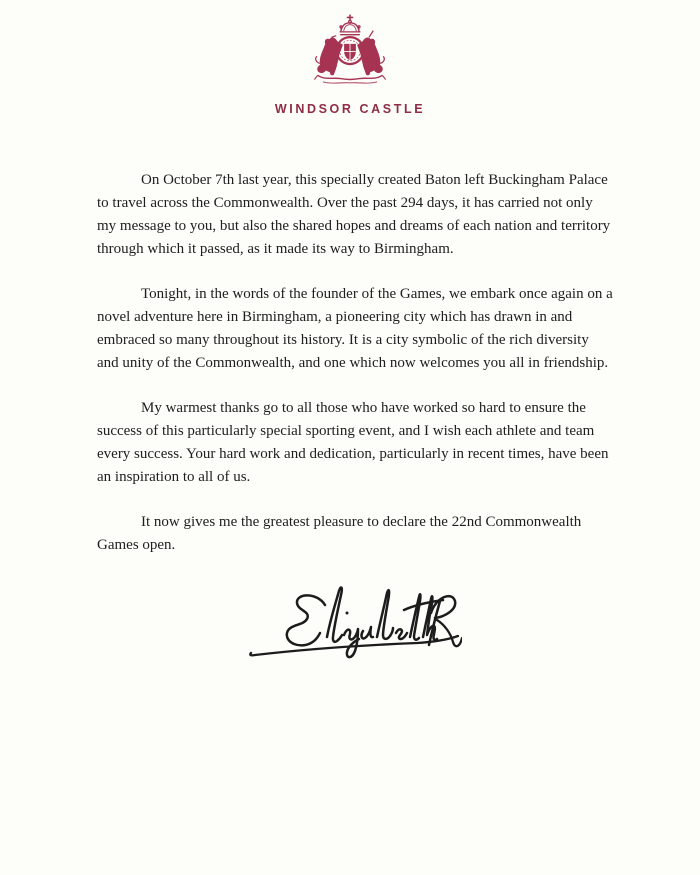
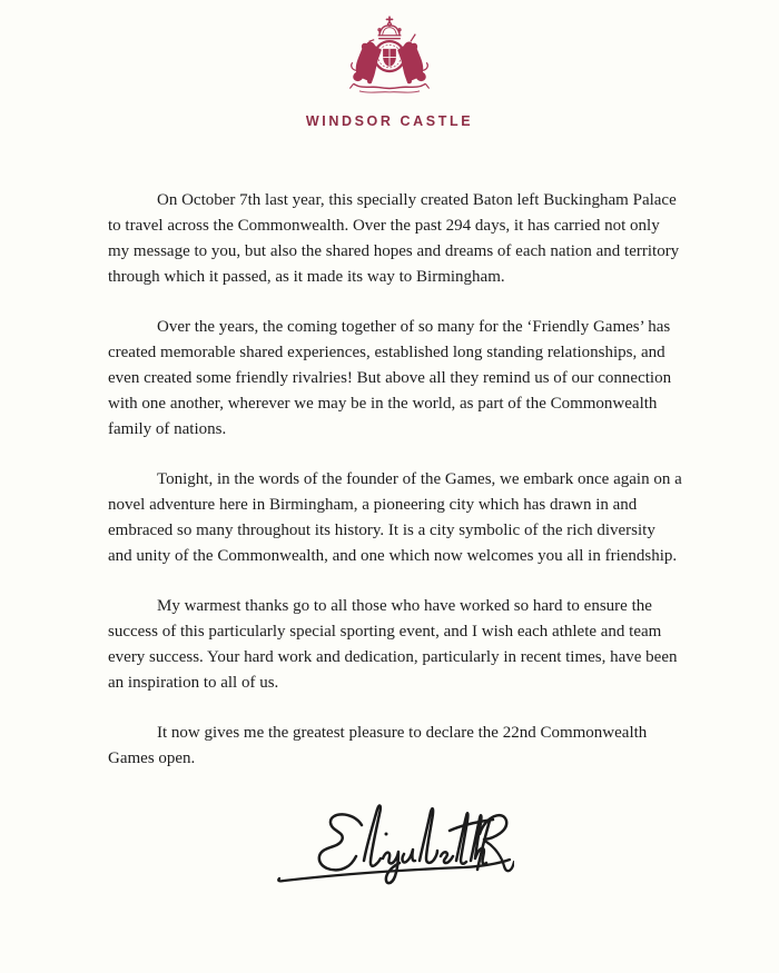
  WINDSOR CASTLE
  On October 7th last year, this specially created Baton left Buckingham Palace
  to travel across the Commonwealth. Over the past 294 days, it has carried not only
  my message to you, but also the shared hopes and dreams of each nation and territory
  through which it passed, as it made its way to Birmingham.
+ Over the years, the coming together of so many for the ‘Friendly Games’ has
+ created memorable shared experiences, established long standing relationships, and
+ even created some friendly rivalries! But above all they remind us of our connection
+ with one another, wherever we may be in the world, as part of the Commonwealth
+ family of nations.
  Tonight, in the words of the founder of the Games, we embark once again on a
  novel adventure here in Birmingham, a pioneering city which has drawn in and
  embraced so many throughout its history. It is a city symbolic of the rich diversity
  and unity of the Commonwealth, and one which now welcomes you all in friendship.
  My warmest thanks go to all those who have worked so hard to ensure the
  success of this particularly special sporting event, and I wish each athlete and team
  every success. Your hard work and dedication, particularly in recent times, have been
  an inspiration to all of us.
  It now gives me the greatest pleasure to declare the 22nd Commonwealth
  Games open.
